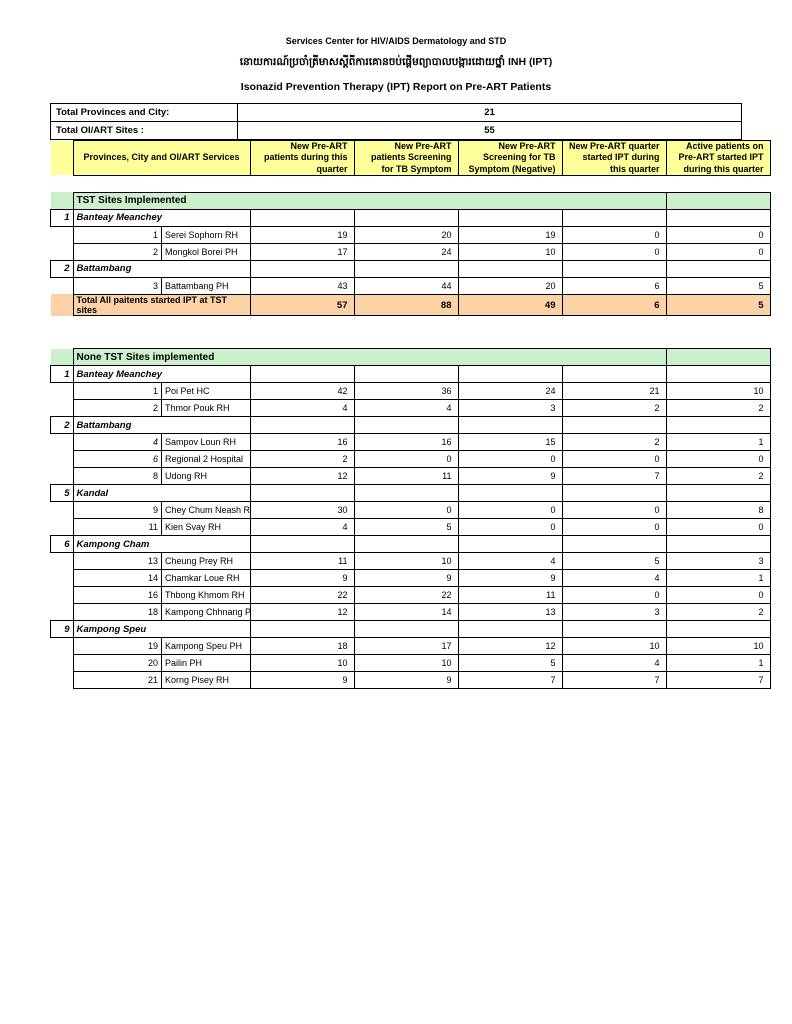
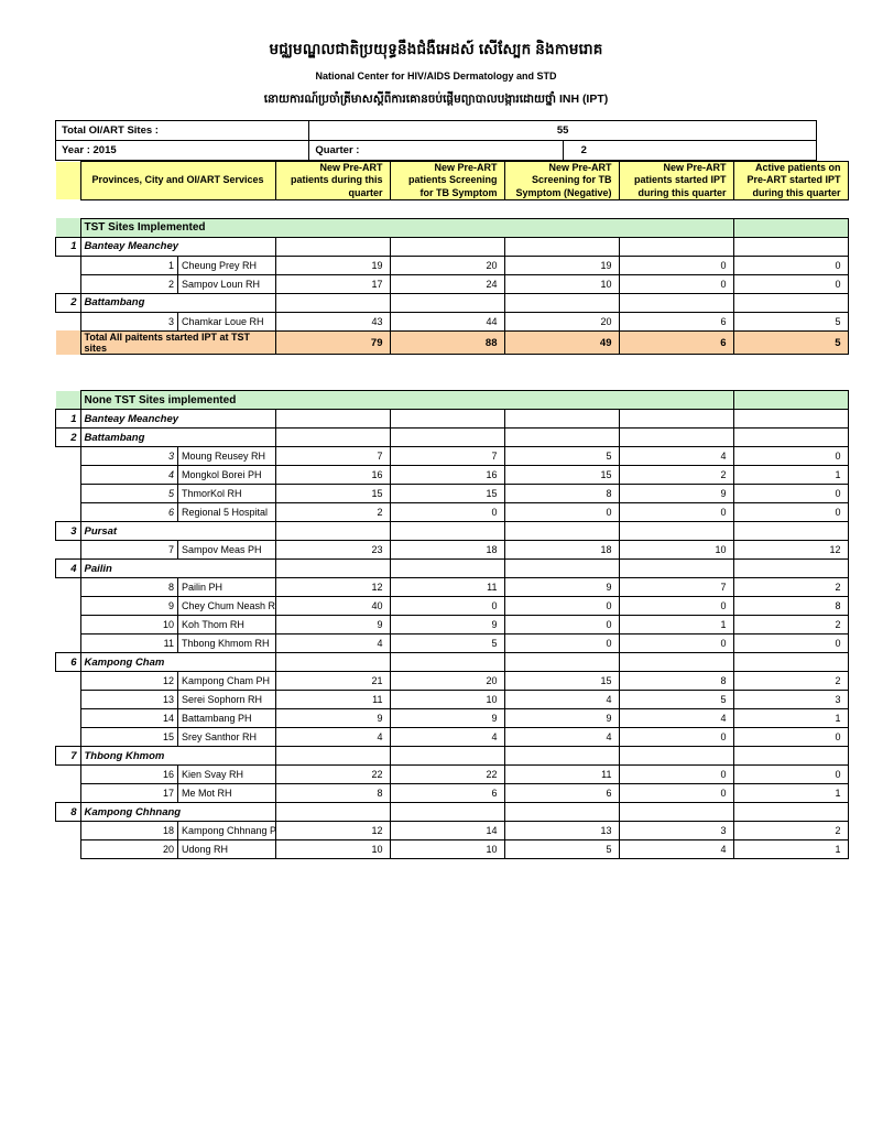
+ មជ្ឈមណ្ឌលជាតិប្រយុទ្ធនឹងជំងឺអេដស៍ សើស្បែក និងកាមរោគ
- Services Center for HIV/AIDS Dermatology and STD
+ National Center for HIV/AIDS Dermatology and STD
  នោយការណ៍ប្រចាំត្រីមាសស្ដីពីការគោនចប់ផ្ដើមព្យាបាលបង្ការដោយថ្នាំ INH (IPT)
- Isonazid Prevention Therapy (IPT) Report on Pre-ART Patients
- Total Provinces and City:	21
  Total OI/ART Sites :	55
+ Year : 2015	Quarter :	2
- 	Provinces, City and OI/ART Services	New Pre-ART patients during this quarter	New Pre-ART patients Screening for TB Symptom	New Pre-ART Screening for TB Symptom (Negative)	New Pre-ART quarter started IPT during this quarter	Active patients on Pre-ART started IPT during this quarter
+ 	Provinces, City and OI/ART Services	New Pre-ART patients during this quarter	New Pre-ART patients Screening for TB Symptom	New Pre-ART Screening for TB Symptom (Negative)	New Pre-ART patients started IPT during this quarter	Active patients on Pre-ART started IPT during this quarter
  	TST Sites Implemented
  1	Banteay Meanchey
- 	1	Serei Sophorn RH	19	20	19	0	0
+ 	1	Cheung Prey RH	19	20	19	0	0
- 	2	Mongkol Borei PH	17	24	10	0	0
+ 	2	Sampov Loun RH	17	24	10	0	0
  2	Battambang
- 	3	Battambang PH	43	44	20	6	5
+ 	3	Chamkar Loue RH	43	44	20	6	5
- 	Total All paitents started IPT at TST sites	57	88	49	6	5
+ 	Total All paitents started IPT at TST sites	79	88	49	6	5
  	None TST Sites implemented
  1	Banteay Meanchey
- 	1	Poi Pet HC	42	36	24	21	10
- 	2	Thmor Pouk RH	4	4	3	2	2
  2	Battambang
+ 	3	Moung Reusey RH	7	7	5	4	0
- 	4	Sampov Loun RH	16	16	15	2	1
+ 	4	Mongkol Borei PH	16	16	15	2	1
+ 	5	ThmorKol RH	15	15	8	9	0
- 	6	Regional 2 Hospital	2	0	0	0	0
+ 	6	Regional 5 Hospital	2	0	0	0	0
+ 3	Pursat
+ 	7	Sampov Meas PH	23	18	18	10	12
+ 4	Pailin
- 	8	Udong RH	12	11	9	7	2
+ 	8	Pailin PH	12	11	9	7	2
- 5	Kandal
- 	9	Chey Chum Neash R	30	0	0	0	8
+ 	9	Chey Chum Neash R	40	0	0	0	8
+ 	10	Koh Thom RH	9	9	0	1	2
- 	11	Kien Svay RH	4	5	0	0	0
+ 	11	Thbong Khmom RH	4	5	0	0	0
  6	Kampong Cham
+ 	12	Kampong Cham PH	21	20	15	8	2
- 	13	Cheung Prey RH	11	10	4	5	3
+ 	13	Serei Sophorn RH	11	10	4	5	3
- 	14	Chamkar Loue RH	9	9	9	4	1
+ 	14	Battambang PH	9	9	9	4	1
+ 	15	Srey Santhor RH	4	4	4	0	0
+ 7	Thbong Khmom
- 	16	Thbong Khmom RH	22	22	11	0	0
+ 	16	Kien Svay RH	22	22	11	0	0
+ 	17	Me Mot RH	8	6	6	0	1
+ 8	Kampong Chhnang
  	18	Kampong Chhnang P	12	14	13	3	2
- 9	Kampong Speu
- 	19	Kampong Speu PH	18	17	12	10	10
- 	20	Pailin PH	10	10	5	4	1
+ 	20	Udong RH	10	10	5	4	1
- 	21	Korng Pisey RH	9	9	7	7	7
